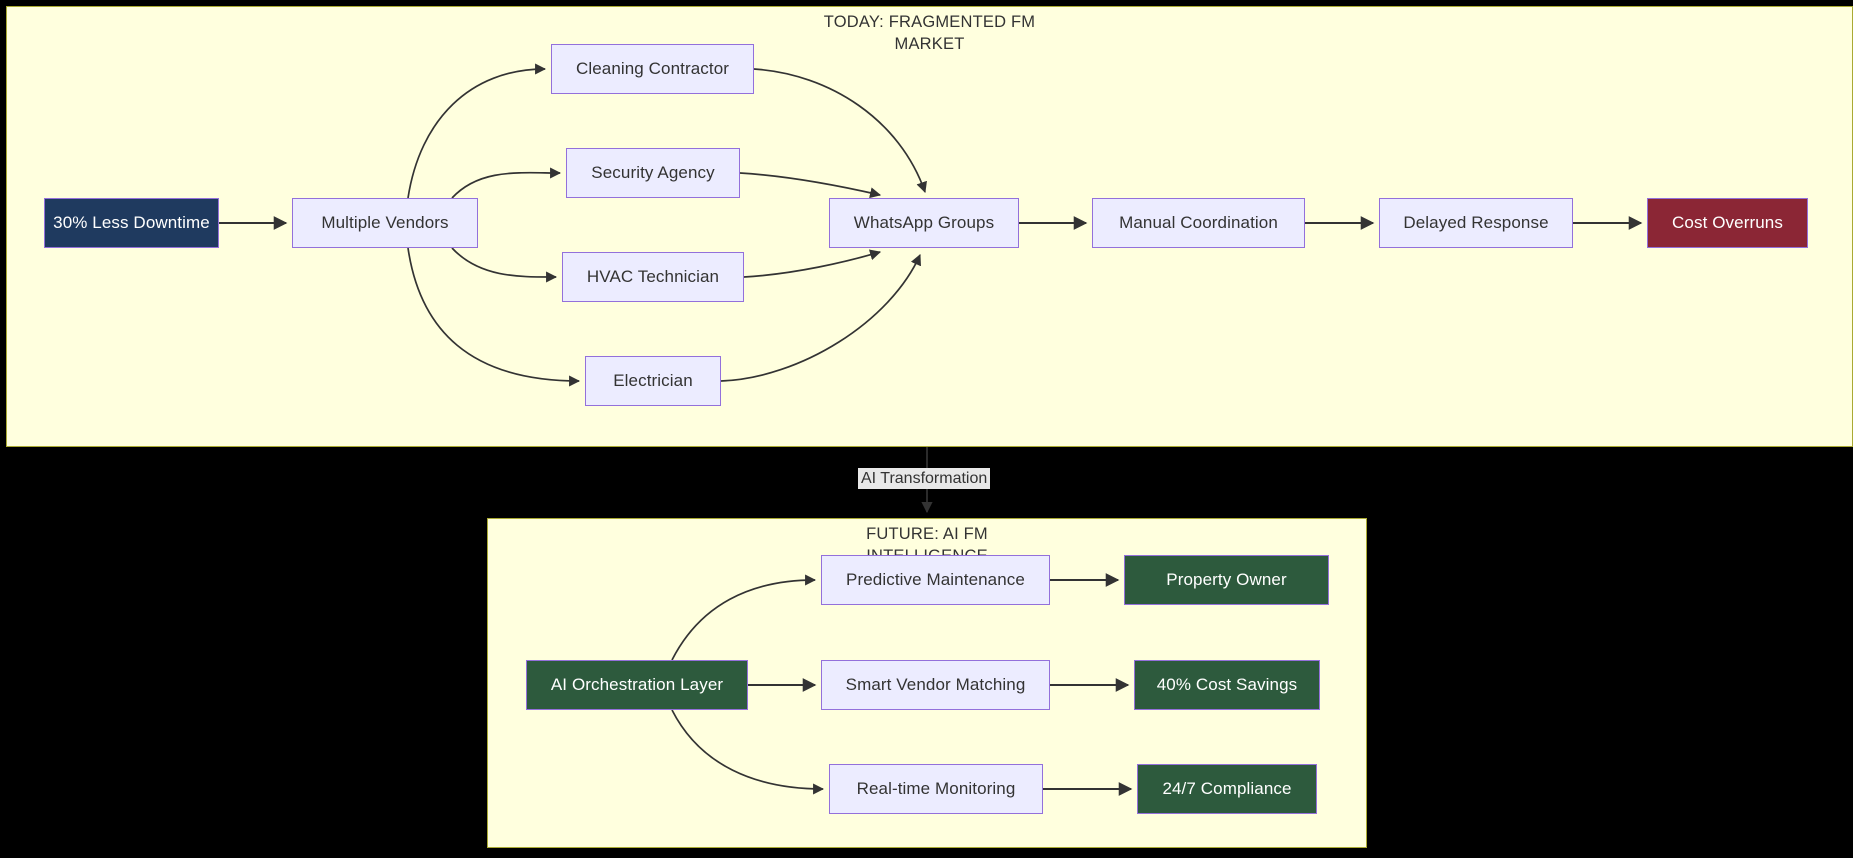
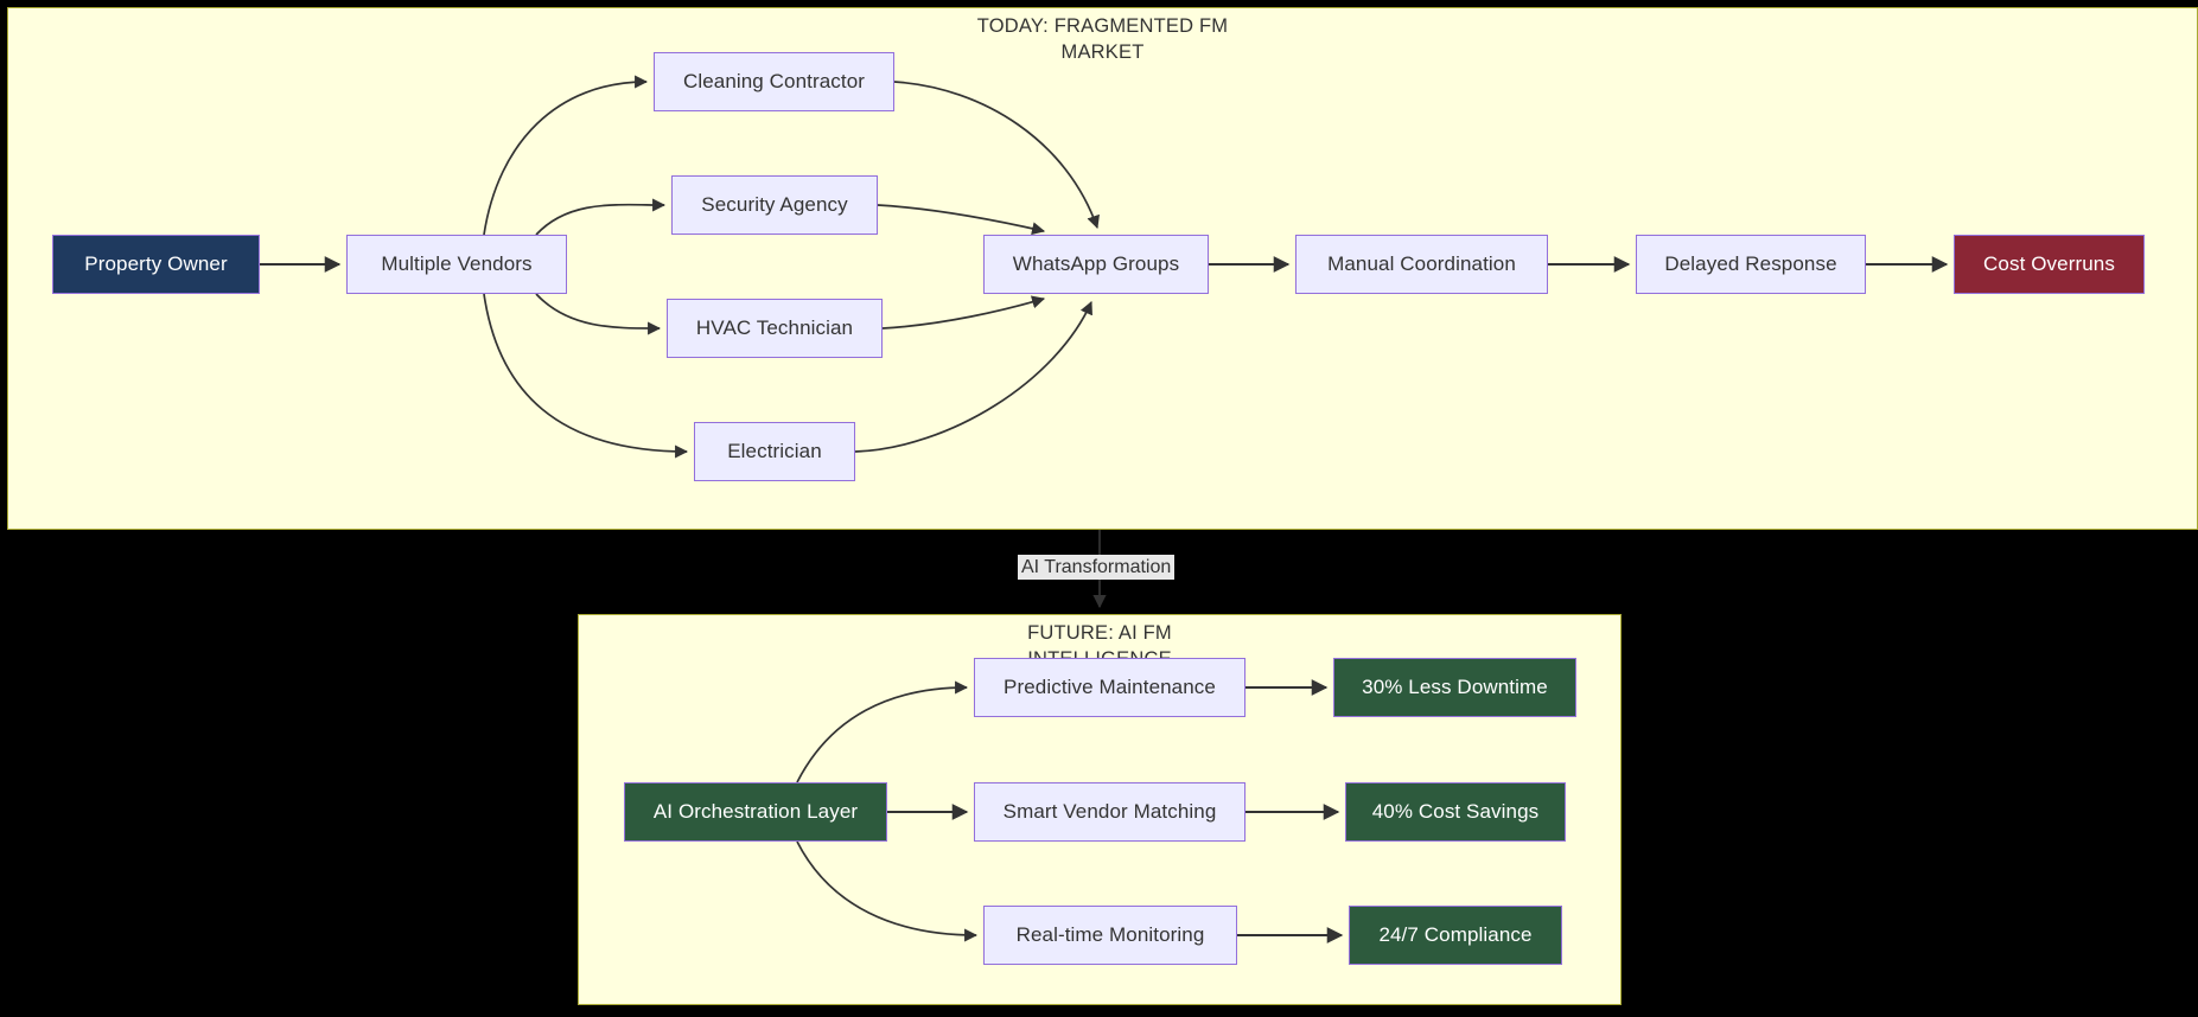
  TODAY: FRAGMENTED FM
  MARKET
  FUTURE: AI FM
- 30% Less Downtime
+ Property Owner
  Multiple Vendors
  Cleaning Contractor
  Security Agency
  HVAC Technician
  Electrician
  WhatsApp Groups
  Manual Coordination
  Delayed Response
  Cost Overruns
  AI Orchestration Layer
  Predictive Maintenance
  Smart Vendor Matching
  Real-time Monitoring
- Property Owner
+ 30% Less Downtime
  40% Cost Savings
  24/7 Compliance
  AI Transformation
